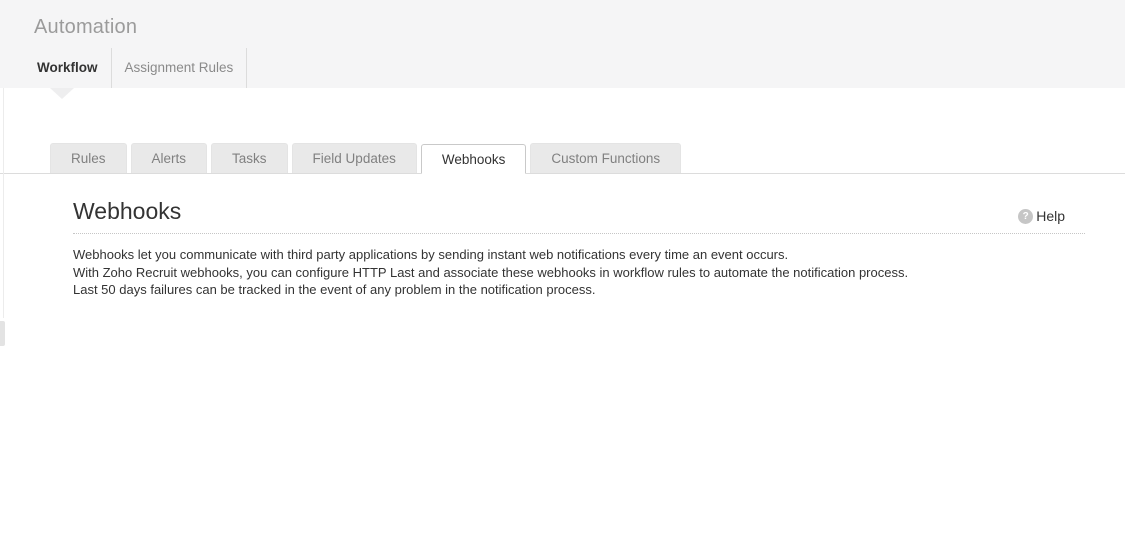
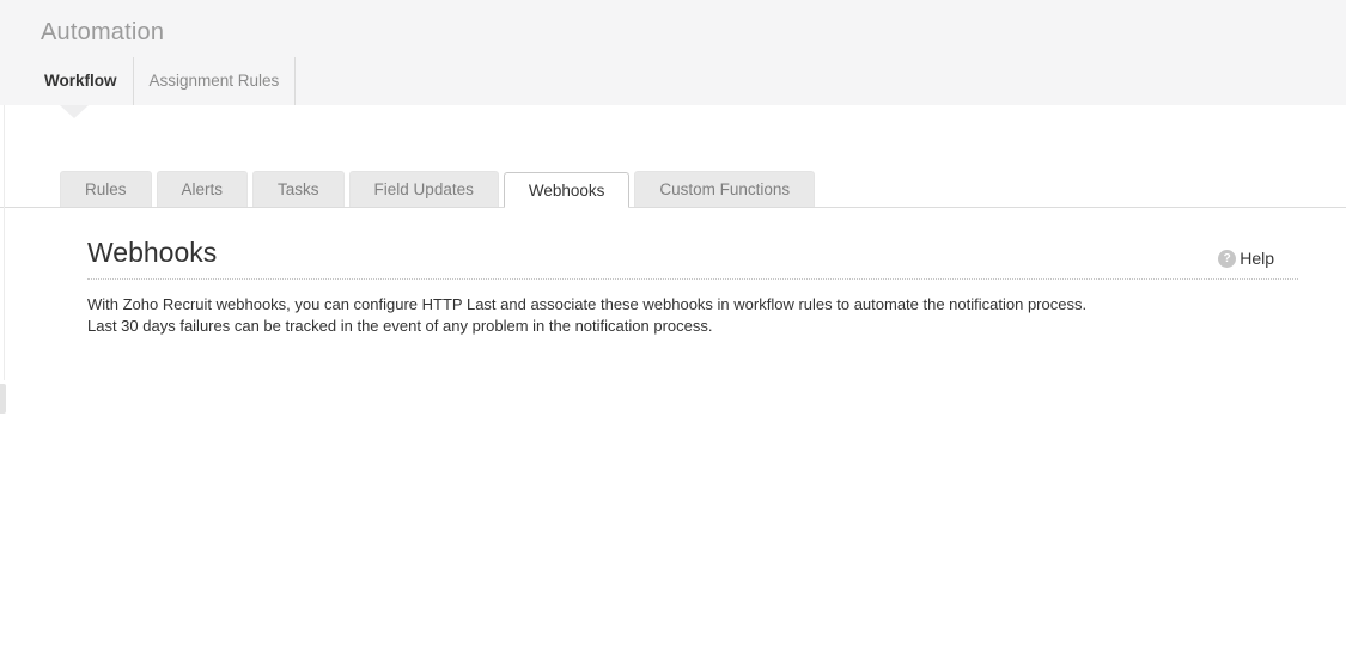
  Automation
  Workflow
  Assignment Rules
  Rules
  Alerts
  Tasks
  Field Updates
  Webhooks
  Custom Functions
  Webhooks
  ?
  Help
- Webhooks let you communicate with third party applications by sending instant web notifications every time an event occurs.
  With Zoho Recruit webhooks, you can configure HTTP Last and associate these webhooks in workflow rules to automate the notification process.
- Last 50 days failures can be tracked in the event of any problem in the notification process.
+ Last 30 days failures can be tracked in the event of any problem in the notification process.
